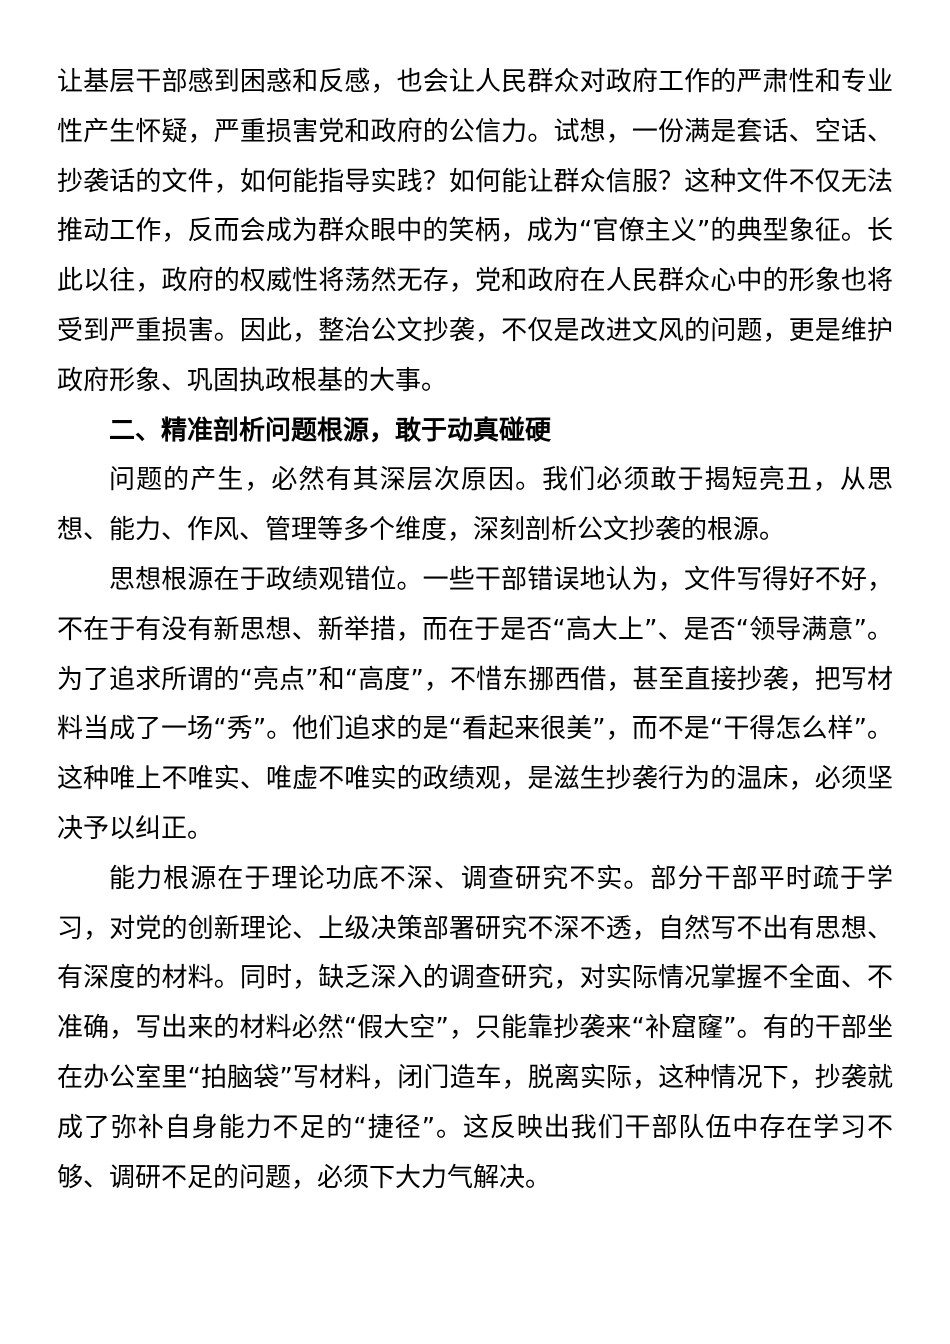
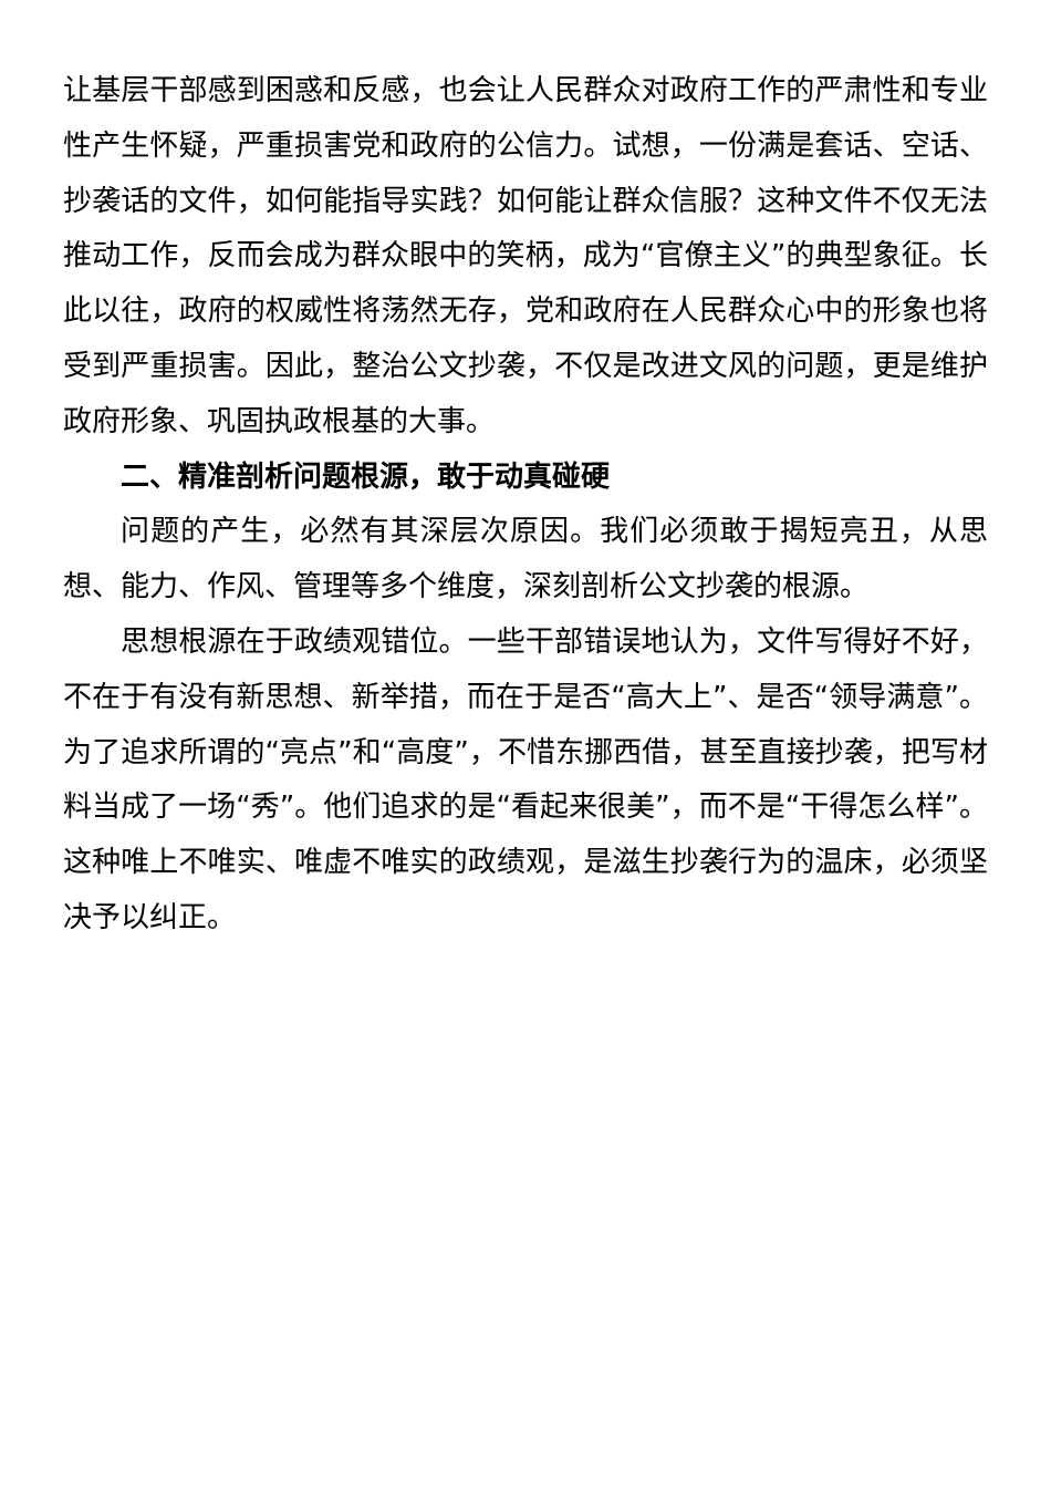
  让基层干部感到困惑和反感，也会让人民群众对政府工作的严肃性和专业性产生怀疑，严重损害党和政府的公信力。试想，一份满是套话、空话、抄袭话的文件，如何能指导实践？如何能让群众信服？这种文件不仅无法推动工作，反而会成为群众眼中的笑柄，成为“官僚主义”的典型象征。长此以往，政府的权威性将荡然无存，党和政府在人民群众心中的形象也将受到严重损害。因此，整治公文抄袭，不仅是改进文风的问题，更是维护政府形象、巩固执政根基的大事。
  二、精准剖析问题根源，敢于动真碰硬
  问题的产生，必然有其深层次原因。我们必须敢于揭短亮丑，从思想、能力、作风、管理等多个维度，深刻剖析公文抄袭的根源。
  思想根源在于政绩观错位。一些干部错误地认为，文件写得好不好，不在于有没有新思想、新举措，而在于是否“高大上”、是否“领导满意”。为了追求所谓的“亮点”和“高度”，不惜东挪西借，甚至直接抄袭，把写材料当成了一场“秀”。他们追求的是“看起来很美”，而不是“干得怎么样”。这种唯上不唯实、唯虚不唯实的政绩观，是滋生抄袭行为的温床，必须坚决予以纠正。
- 能力根源在于理论功底不深、调查研究不实。部分干部平时疏于学习，对党的创新理论、上级决策部署研究不深不透，自然写不出有思想、有深度的材料。同时，缺乏深入的调查研究，对实际情况掌握不全面、不准确，写出来的材料必然“假大空”，只能靠抄袭来“补窟窿”。有的干部坐在办公室里“拍脑袋”写材料，闭门造车，脱离实际，这种情况下，抄袭就成了弥补自身能力不足的“捷径”。这反映出我们干部队伍中存在学习不够、调研不足的问题，必须下大力气解决。
